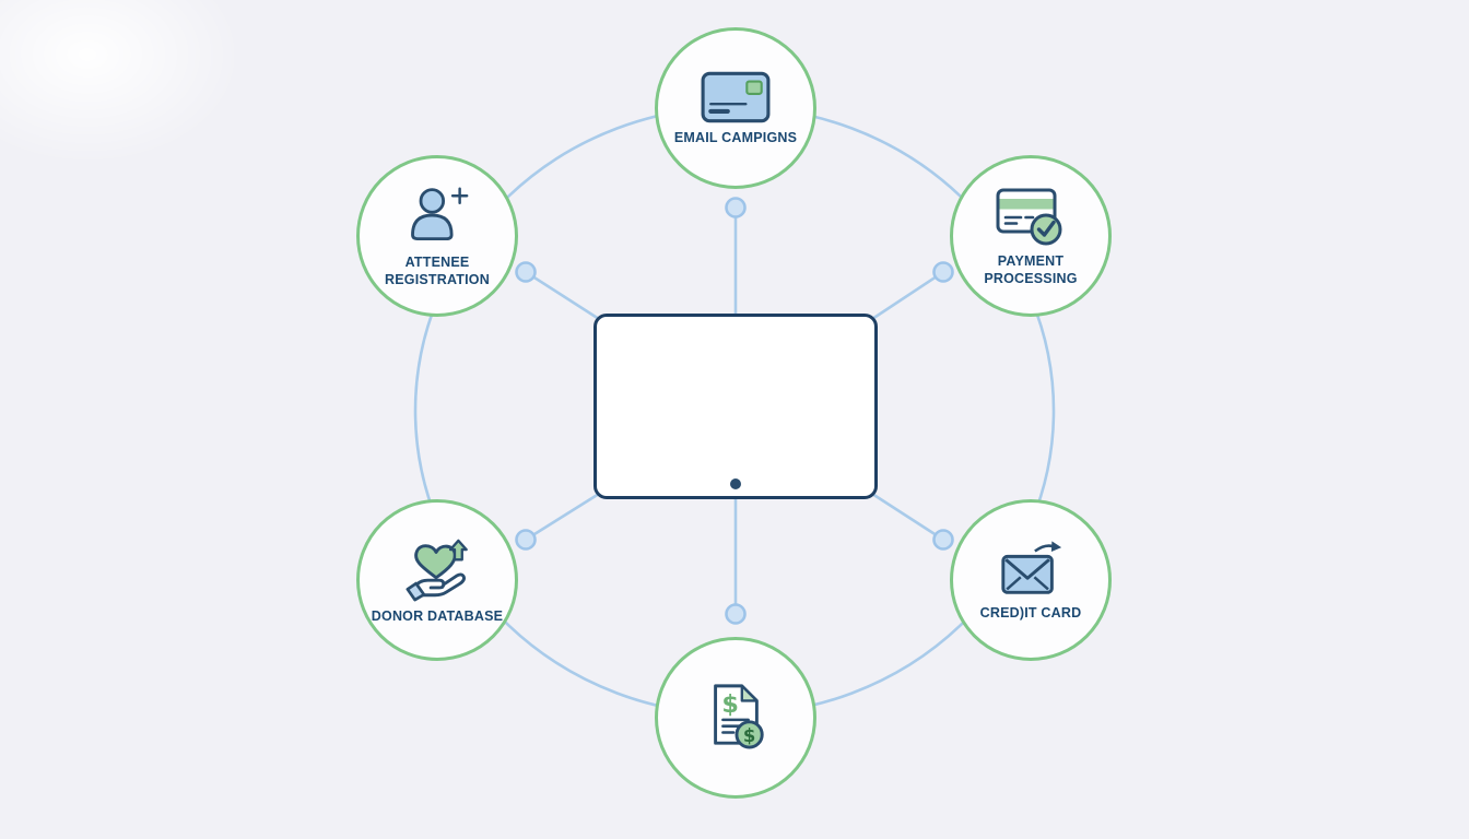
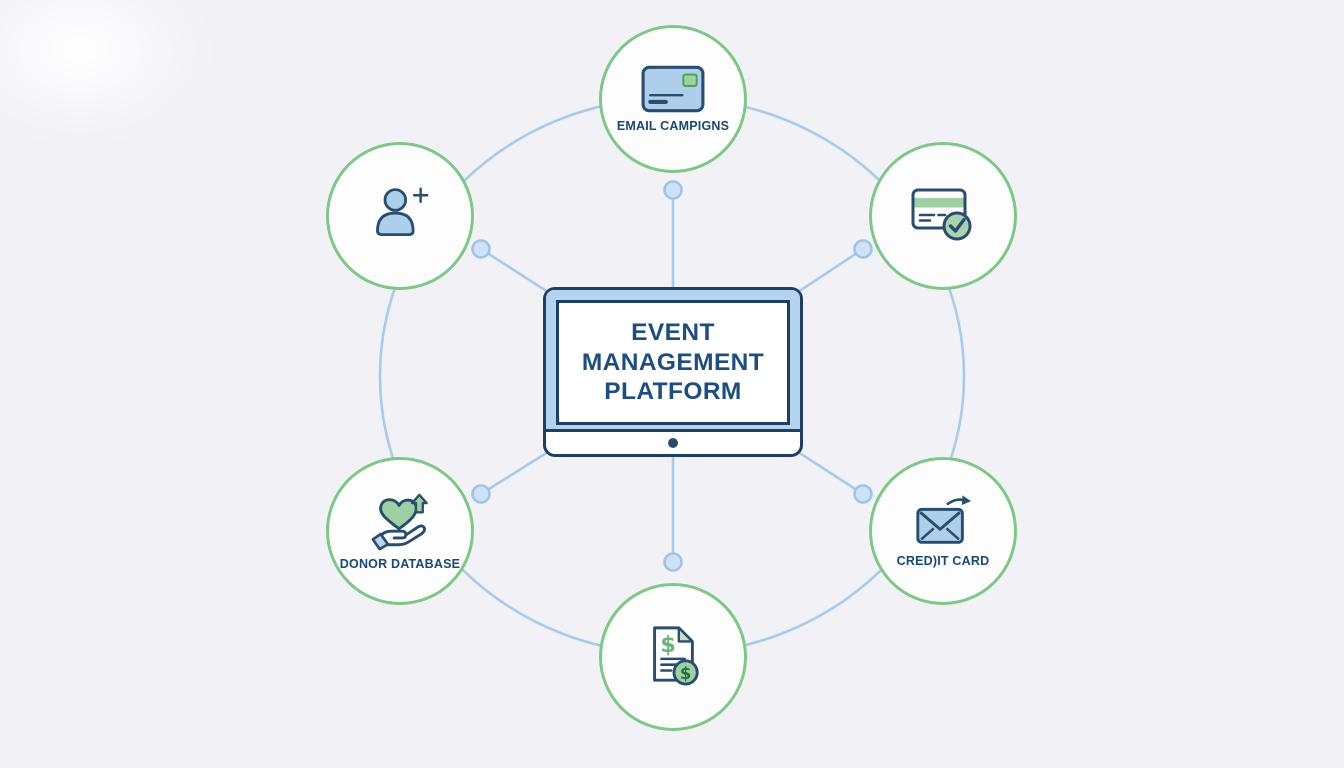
  EMAIL CAMPIGNS
- ATTENEE REGISTRATION
- PAYMENT PROCESSING
  DONOR DATABASE
  CRED)IT CARD
  $
  $
+ EVENT MANAGEMENT PLATFORM
